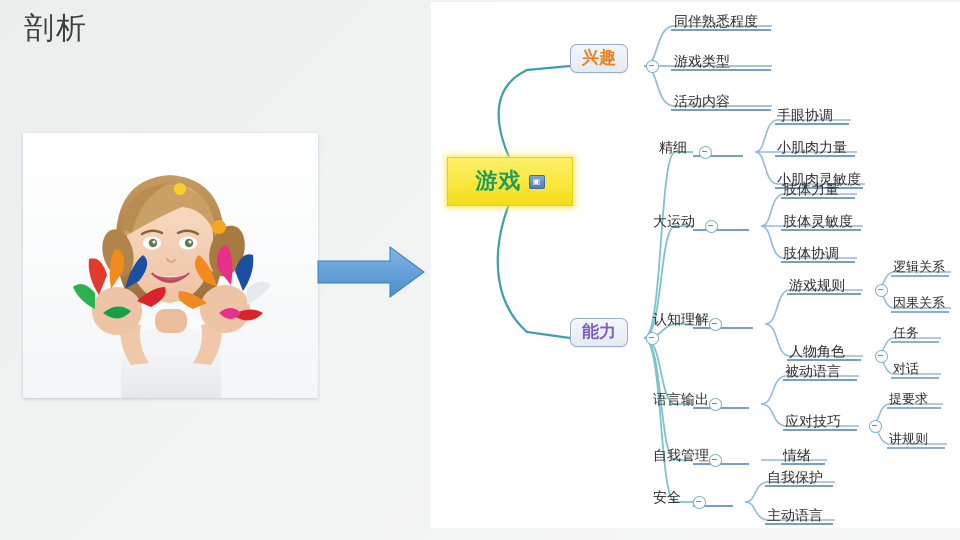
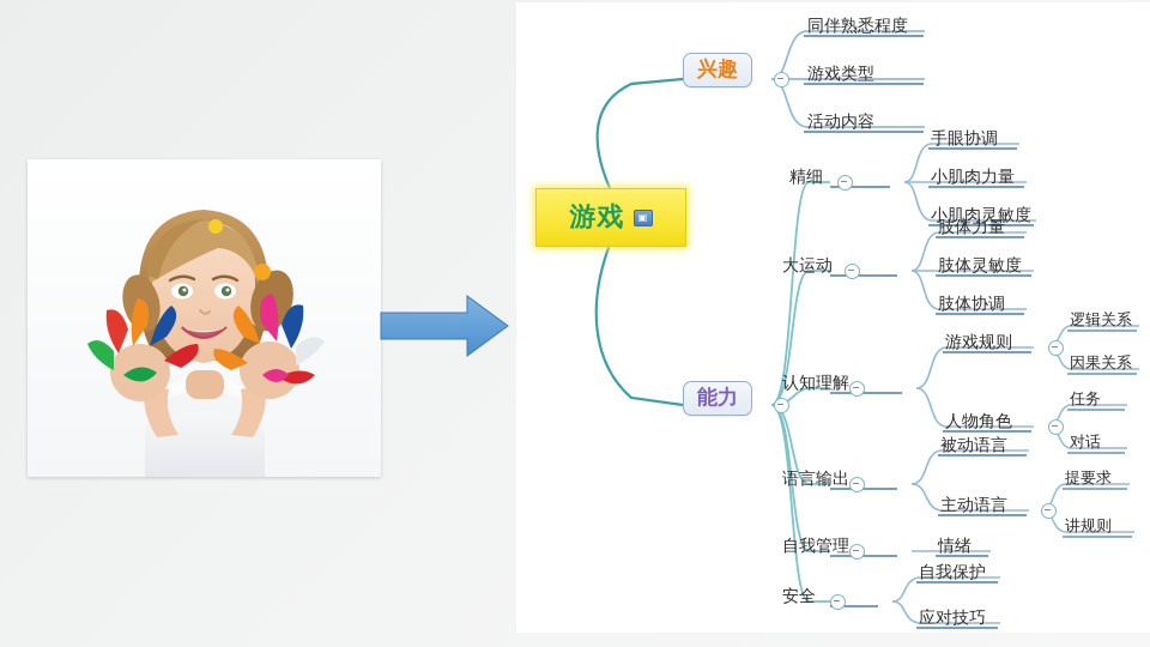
- 剖析
  游戏
  ▣
  兴趣
  能力
  同伴熟悉程度
  游戏类型
  活动内容
  精细
  手眼协调
  小肌肉力量
  小肌肉灵敏度
  大运动
  肢体力量
  肢体灵敏度
  肢体协调
  认知理解
  游戏规则
  逻辑关系
  因果关系
  人物角色
  任务
  对话
  语言输出
  被动语言
- 应对技巧
+ 主动语言
  提要求
  讲规则
  自我管理
  情绪
  安全
  自我保护
- 主动语言
+ 应对技巧
